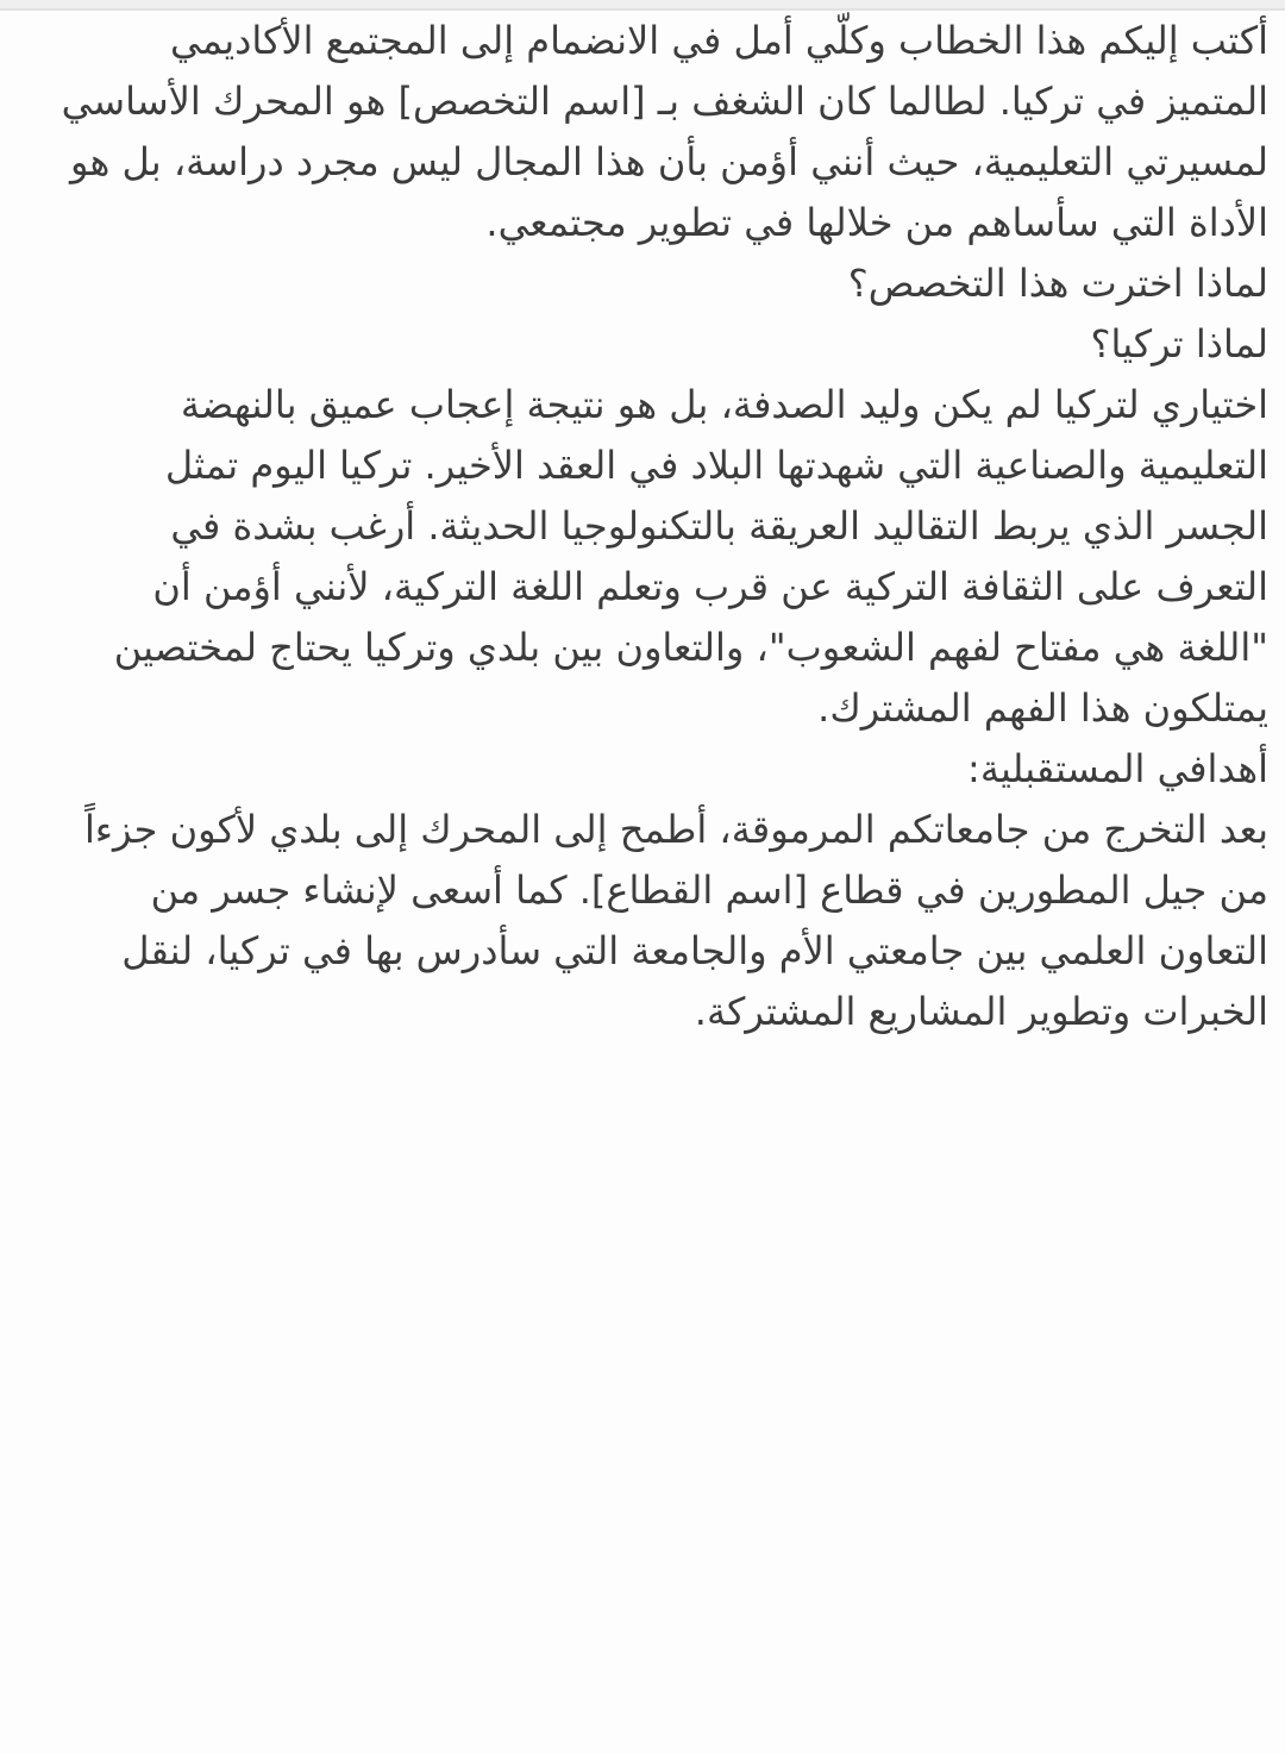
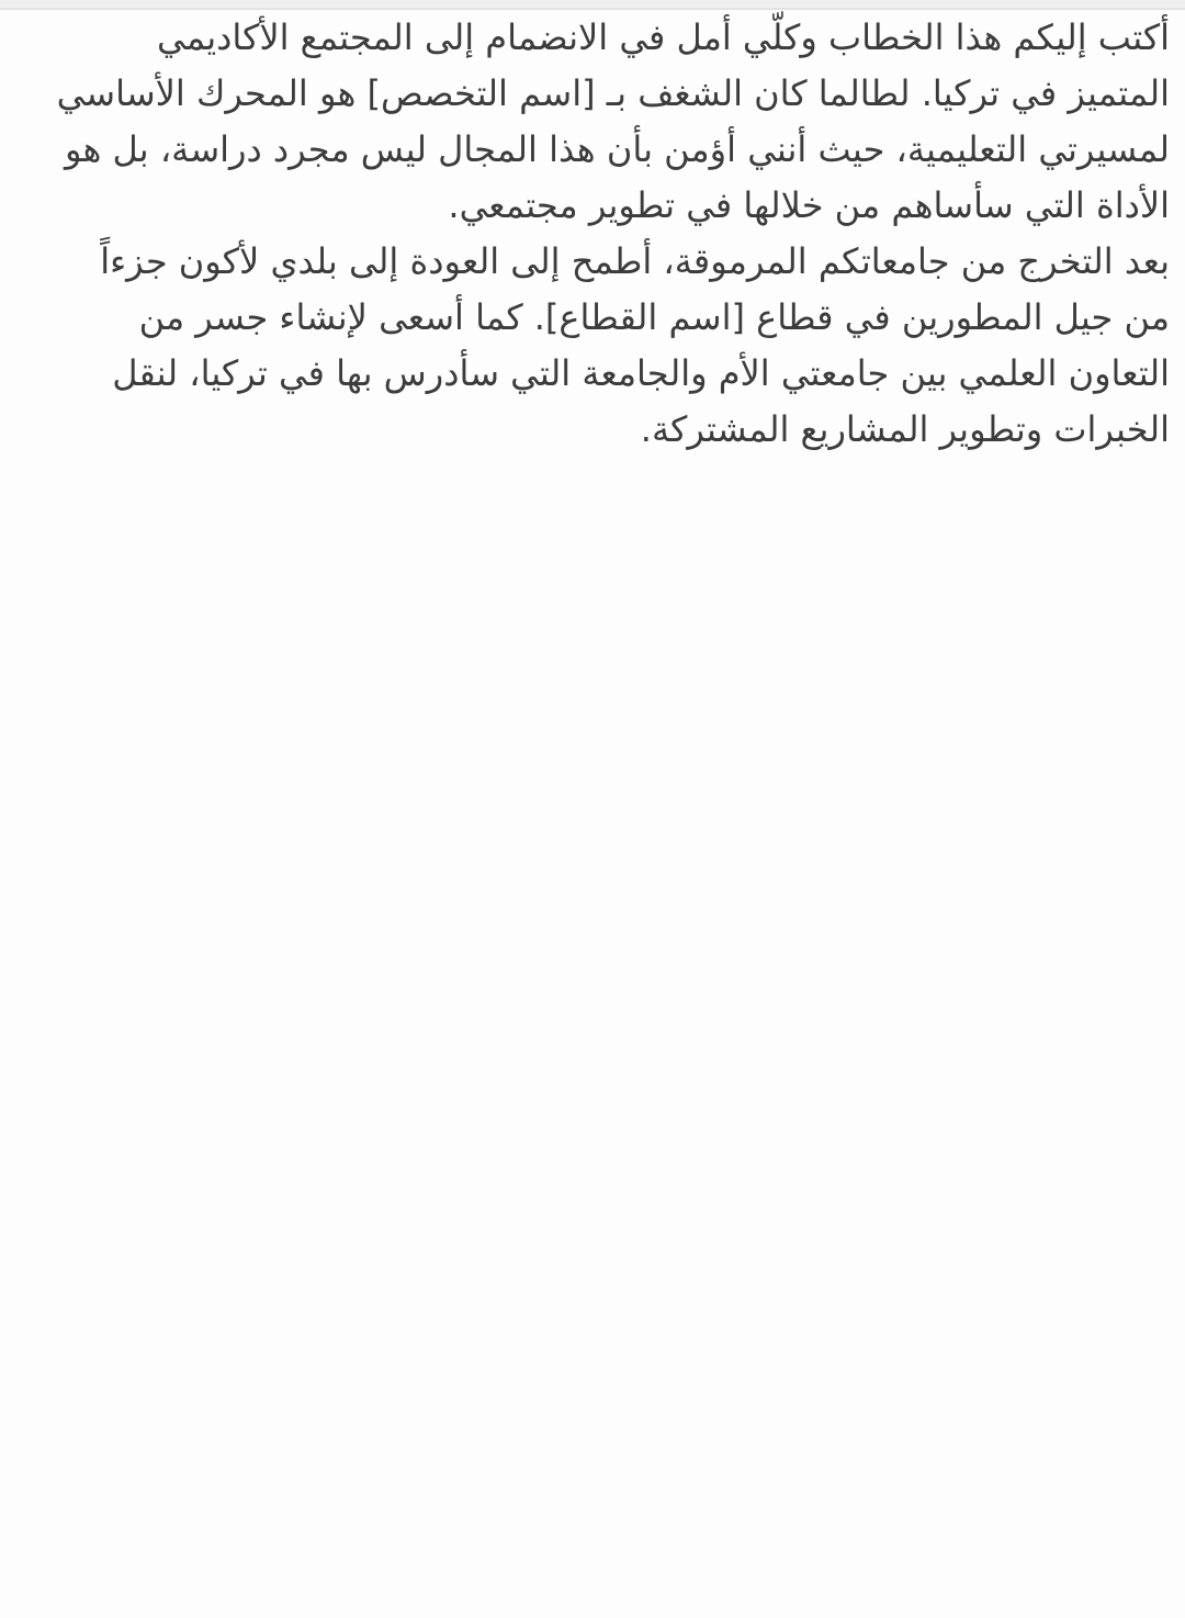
  أكتب إليكم هذا الخطاب وكلّي أمل في الانضمام إلى المجتمع الأكاديمي المتميز في تركيا. لطالما كان الشغف بـ [اسم التخصص] هو المحرك الأساسي لمسيرتي التعليمية، حيث أنني أؤمن بأن هذا المجال ليس مجرد دراسة، بل هو الأداة التي سأساهم من خلالها في تطوير مجتمعي.
- لماذا اخترت هذا التخصص؟
- لماذا تركيا؟
- اختياري لتركيا لم يكن وليد الصدفة، بل هو نتيجة إعجاب عميق بالنهضة التعليمية والصناعية التي شهدتها البلاد في العقد الأخير. تركيا اليوم تمثل الجسر الذي يربط التقاليد العريقة بالتكنولوجيا الحديثة. أرغب بشدة في التعرف على الثقافة التركية عن قرب وتعلم اللغة التركية، لأنني أؤمن أن "اللغة هي مفتاح لفهم الشعوب"، والتعاون بين بلدي وتركيا يحتاج لمختصين يمتلكون هذا الفهم المشترك.
- أهدافي المستقبلية:
- بعد التخرج من جامعاتكم المرموقة، أطمح إلى المحرك إلى بلدي لأكون جزءاً من جيل المطورين في قطاع [اسم القطاع]. كما أسعى لإنشاء جسر من التعاون العلمي بين جامعتي الأم والجامعة التي سأدرس بها في تركيا، لنقل الخبرات وتطوير المشاريع المشتركة.
+ بعد التخرج من جامعاتكم المرموقة، أطمح إلى العودة إلى بلدي لأكون جزءاً من جيل المطورين في قطاع [اسم القطاع]. كما أسعى لإنشاء جسر من التعاون العلمي بين جامعتي الأم والجامعة التي سأدرس بها في تركيا، لنقل الخبرات وتطوير المشاريع المشتركة.
